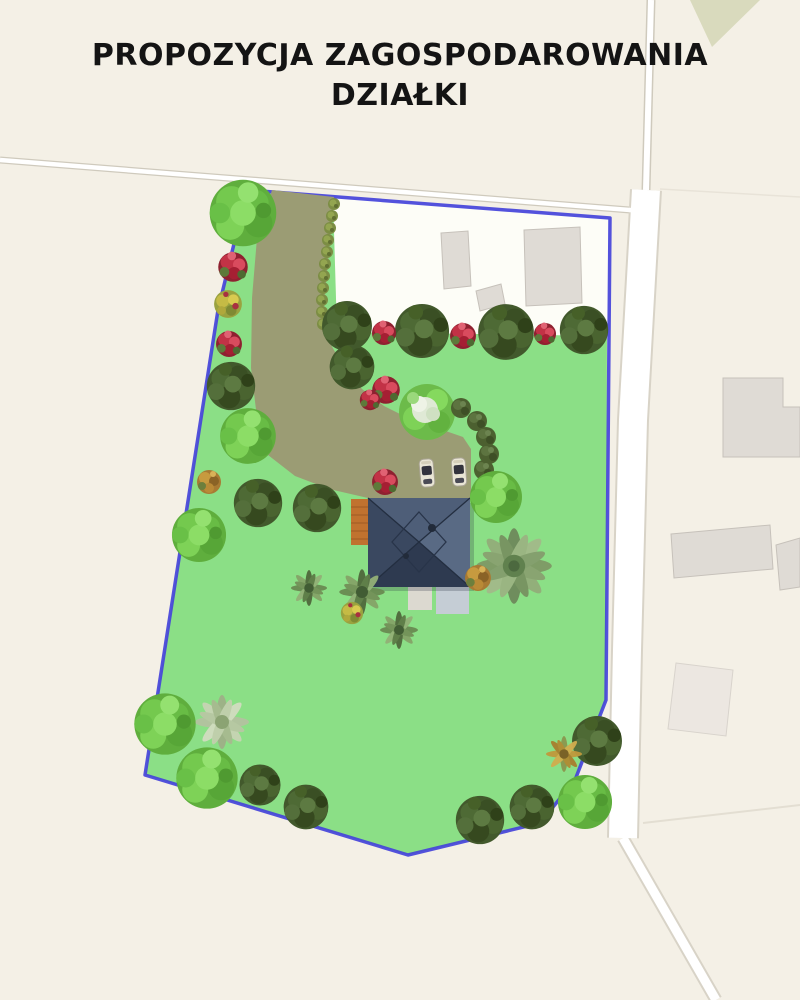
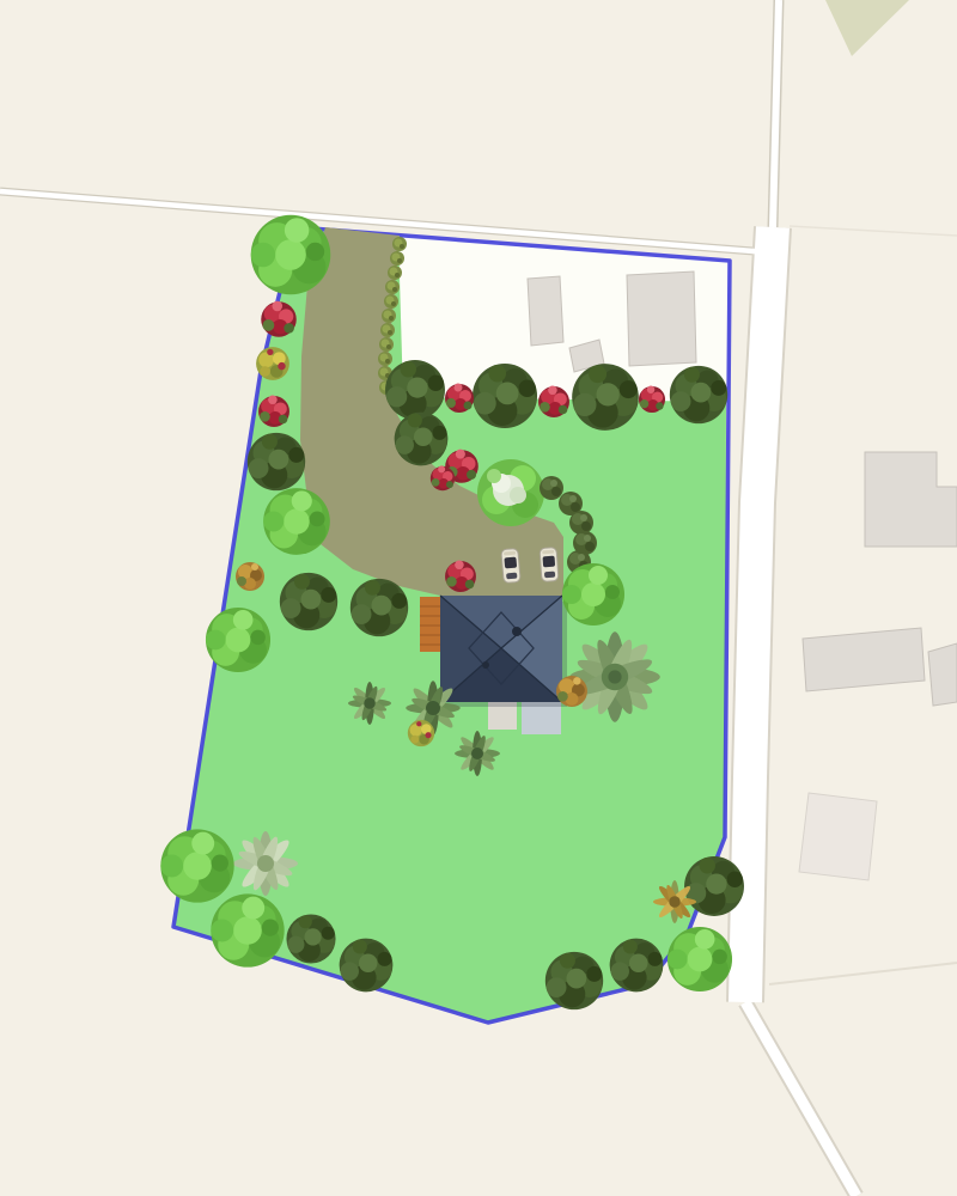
- PROPOZYCJA ZAGOSPODAROWANIA
- DZIAŁKI
